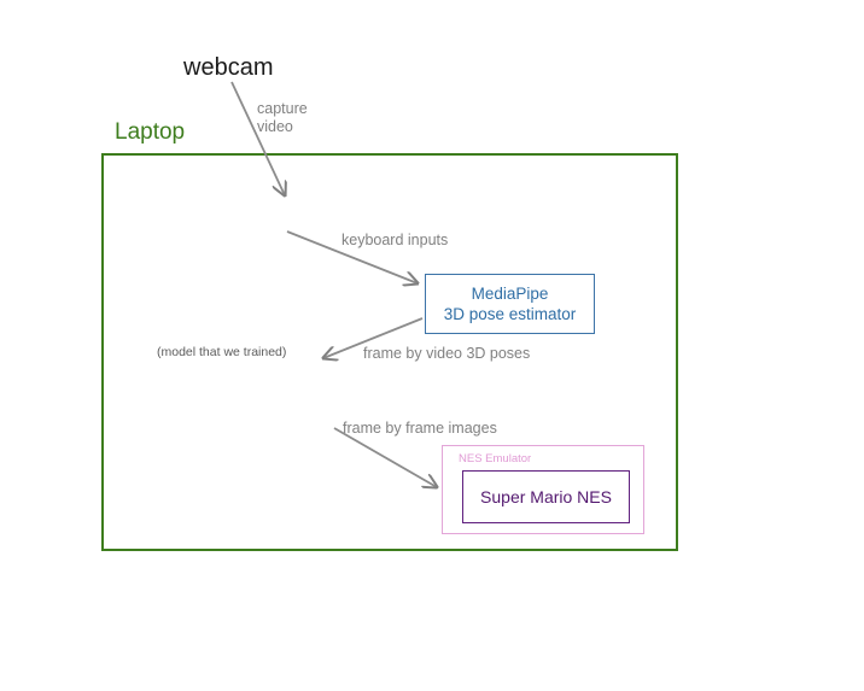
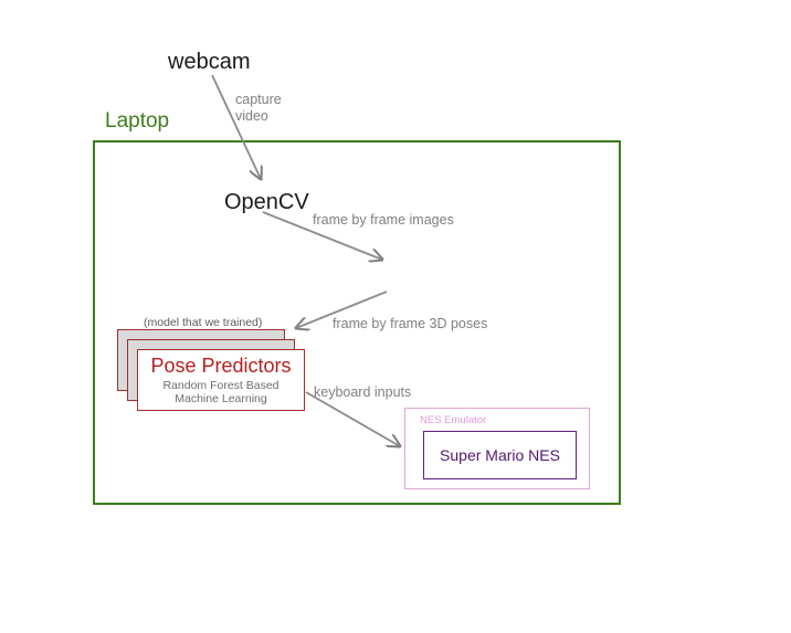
  Laptop
  webcam
+ OpenCV
  capture
  video
- keyboard inputs
+ frame by frame images
- frame by video 3D poses
+ frame by frame 3D poses
- frame by frame images
+ keyboard inputs
- MediaPipe
- 3D pose estimator
  (model that we trained)
+ Pose Predictors
+ Random Forest Based
+ Machine Learning
  NES Emulator
  Super Mario NES
